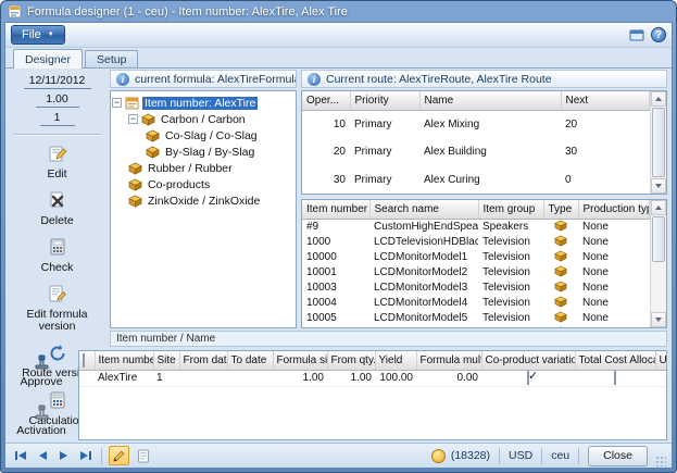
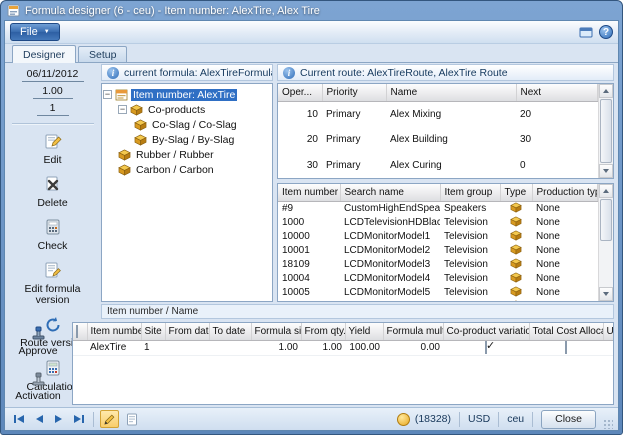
- Formula designer (1 - ceu) - Item number: AlexTire, Alex Tire
+ Formula designer (6 - ceu) - Item number: AlexTire, Alex Tire
  File
  ?
  Designer
  Setup
- 12/11/2012
+ 06/11/2012
  1.00
  1
  Edit
  Delete
  Check
  Edit formula version
  Route vers
  Calculatio
  i
  current formula: AlexTireFormul
  −
  Item number: AlexTire
  −
- Carbon / Carbon
+ Co-products
  Co-Slag / Co-Slag
  By-Slag / By-Slag
  Rubber / Rubber
- Co-products
+ Carbon / Carbon
- ZinkOxide / ZinkOxide
  i
  Current route: AlexTireRoute, AlexTire Route
  Oper...	Priority	Name	Next
  10	Primary	Alex Mixing	20
  20	Primary	Alex Building	30
  30	Primary	Alex Curing	0
  Item number	Search name	Item group	Type	Production ty
  #9	CustomHighEndSpea	Speakers		None
  1000	LCDTelevisionHDBlac	Television		None
  10000	LCDMonitorModel1	Television		None
  10001	LCDMonitorModel2	Television		None
- 10003	LCDMonitorModel3	Television		None
+ 18109	LCDMonitorModel3	Television		None
  10004	LCDMonitorModel4	Television		None
  10005	LCDMonitorModel5	Television		None
  Item number / Name
  Approve
  Activation
  	Item numb	Site	From dat	To date	Formula si	From qty	Yield	Formula mul	Co-product variatio	Total Cost Alloc	U
  	AlexTire	1			1.00	1.00	100.00	0.00
  (18328)
  USD
  ceu
  Close
